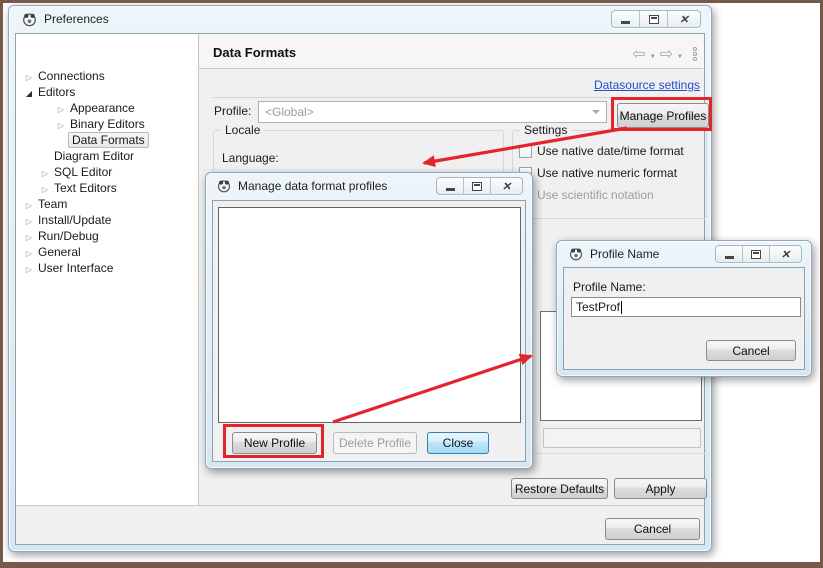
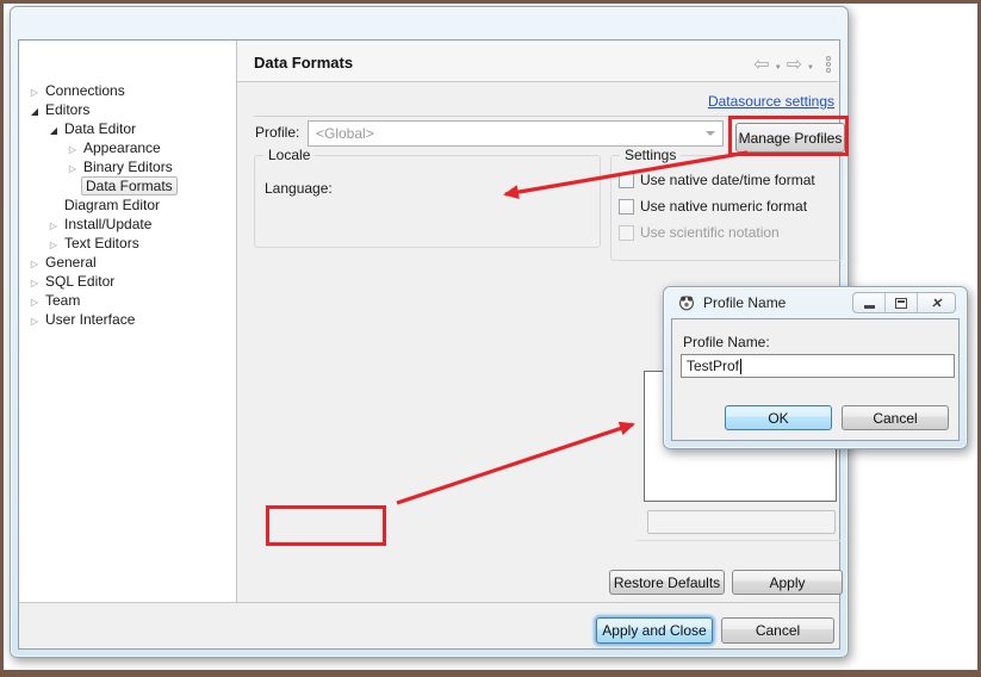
- Preferences
  Connections
  Editors
+ Data Editor
  Appearance
  Binary Editors
  Data Formats
  Diagram Editor
- SQL Editor
+ Install/Update
  Text Editors
- Team
+ General
- Install/Update
+ SQL Editor
- Run/Debug
- General
+ Team
  User Interface
  Data Formats
  Datasource settings
  Profile:
  <Global>
  Manage Profiles
  Locale
  Language:
  Settings
  Use native date/time format
  Use native numeric format
  Use scientific notation
  Restore Defaults
  Apply
+ Apply and Close
  Cancel
- Manage data format profiles
- New Profile
- Delete Profile
- Close
  Profile Name
  Profile Name:
  TestProf
+ OK
  Cancel
